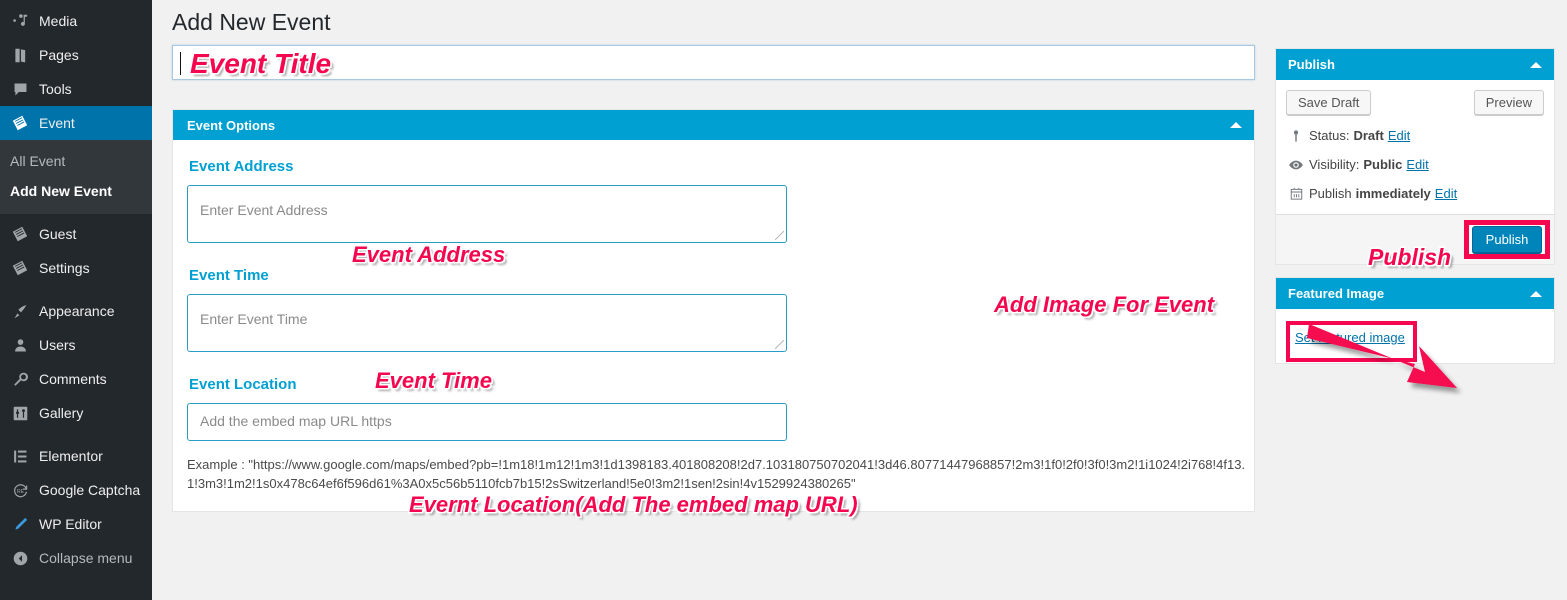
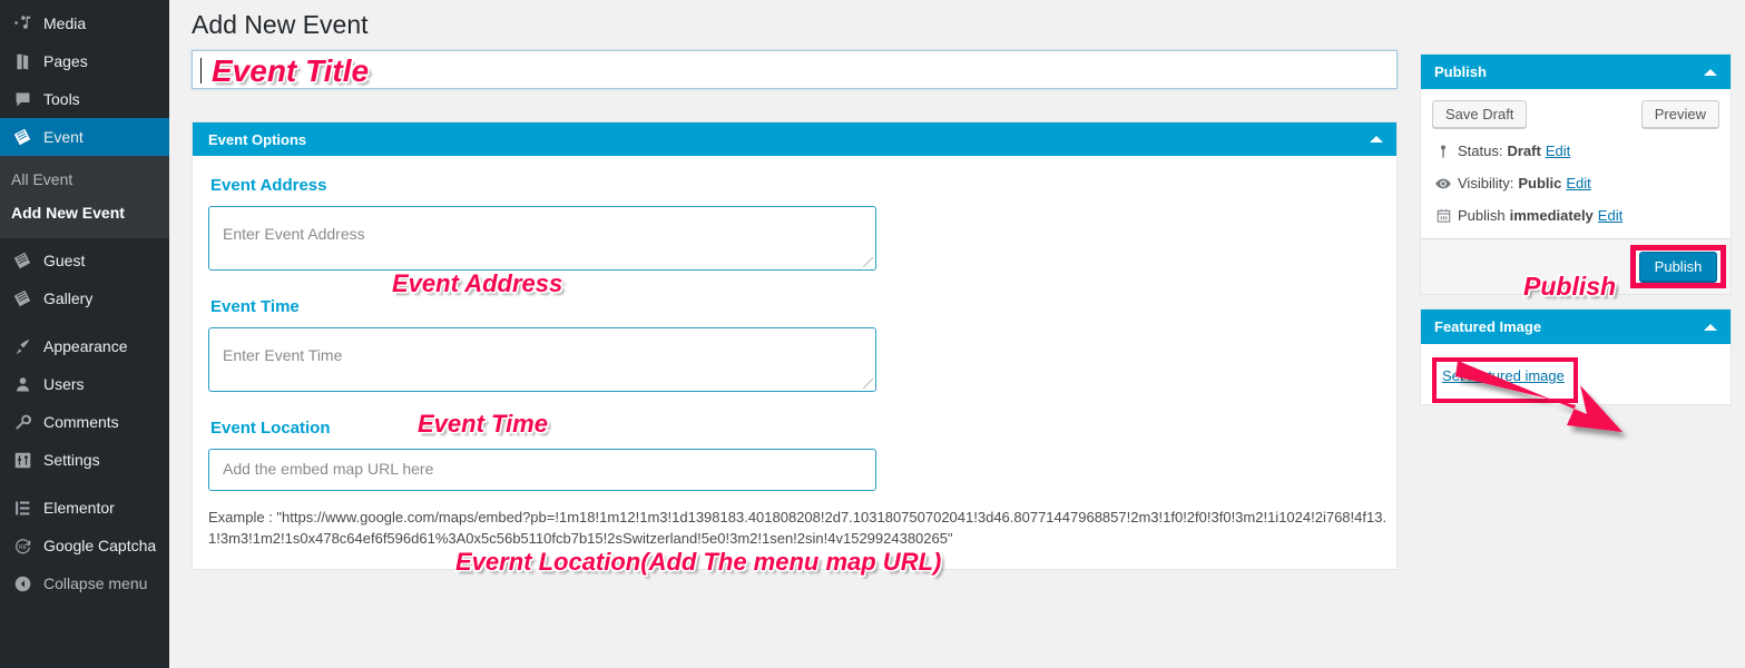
  Media
  Pages
  Tools
  Event
  All Event
  Add New Event
  Guest
- Settings
+ Gallery
  Appearance
  Users
  Comments
- Gallery
+ Settings
  Elementor
  Google Captcha
- WP Editor
  Collapse menu
  Add New Event
  Event Options
  Event Address
  Enter Event Address
  Event Time
  Enter Event Time
  Event Location
- Add the embed map URL https
+ Add the embed map URL here
  Example : "https://www.google.com/maps/embed?pb=!1m18!1m12!1m3!1d1398183.401808208!2d7.103180750702041!3d46.80771447968857!2m3!1f0!2f0!3f0!3m2!1i1024!2i768!4f13.1!3m3!1m2!1s0x478c64ef6f596d61%3A0x5c56b5110fcb7b15!2sSwitzerland!5e0!3m2!1sen!2sin!4v1529924380265"
  Publish
  Save Draft
  Preview
  Status:
  Draft
  Edit
  Visibility:
  Public
  Edit
  Publish
  immediately
  Edit
  Publish
  Featured Image
  Event Title
  Event Address
  Event Time
- Evernt Location(Add The embed map URL)
+ Evernt Location(Add The menu map URL)
- Add Image For Event
  Publish
